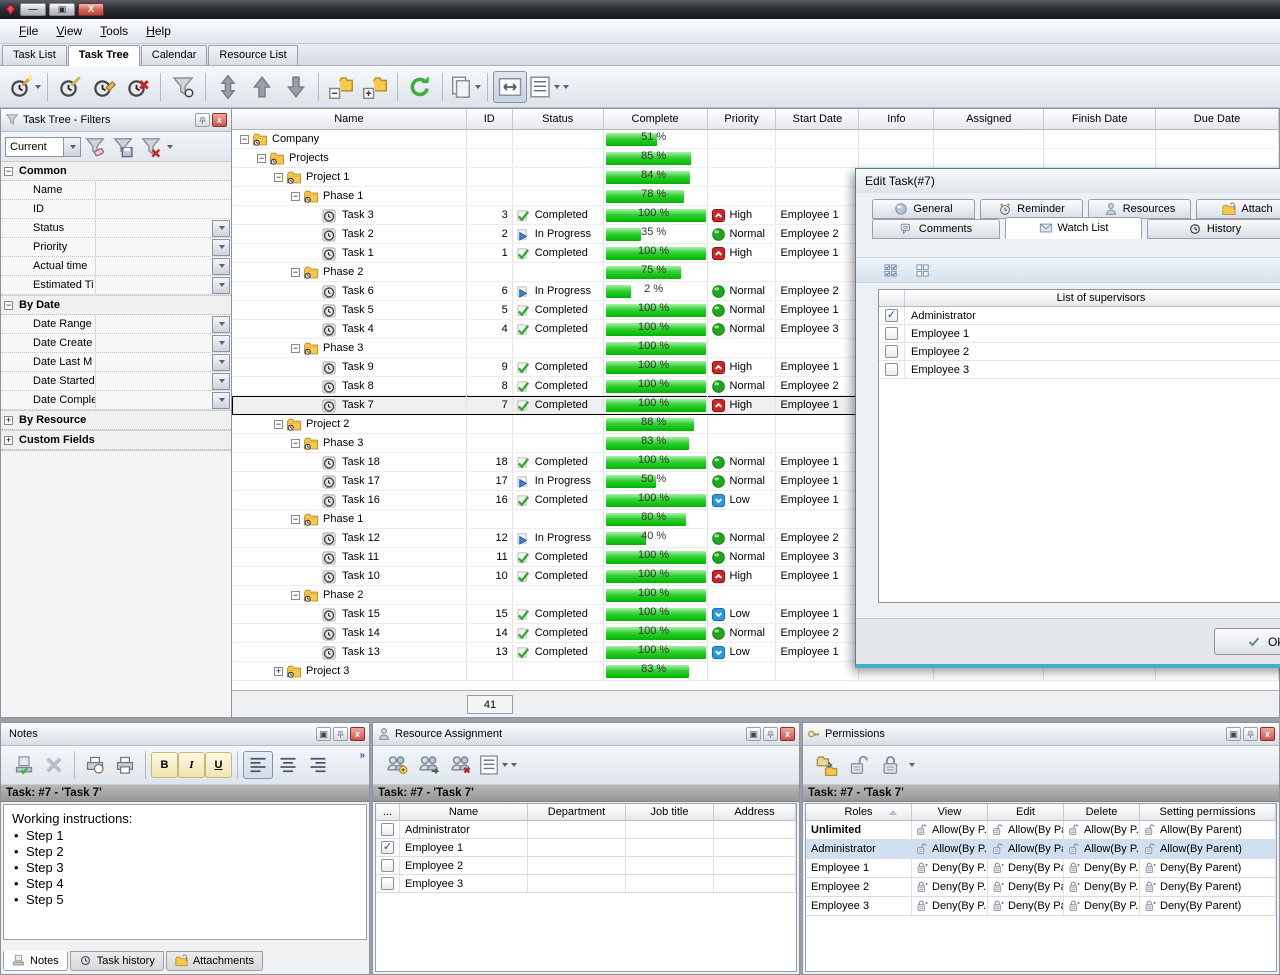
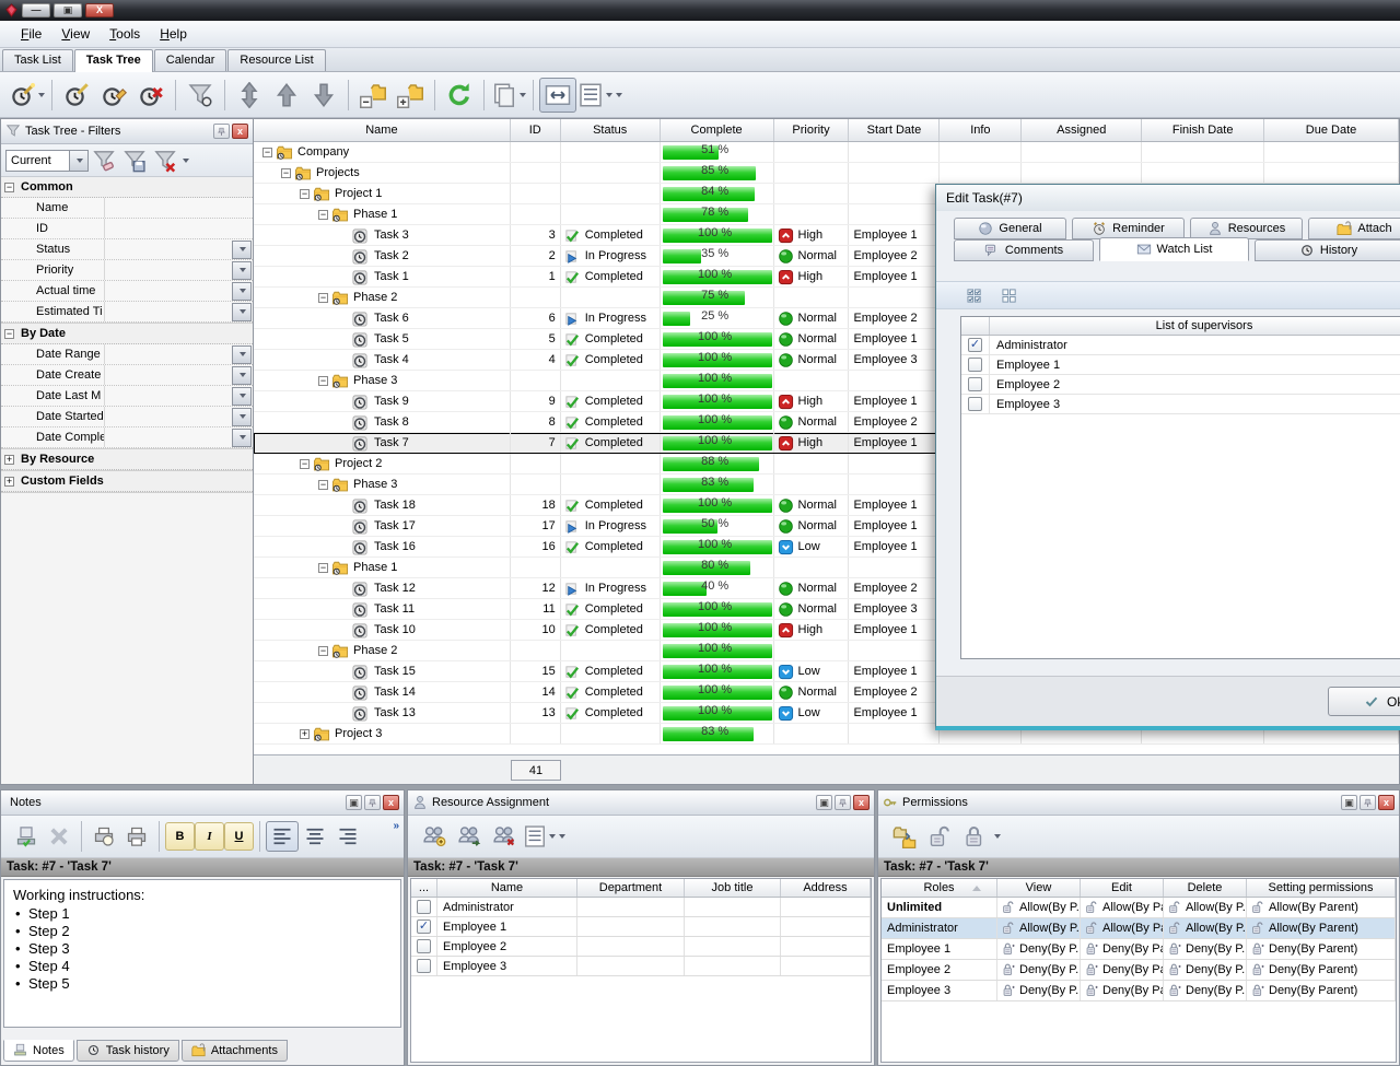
  —
  ▣
  X
  File
  View
  Tools
  Help
  Task List
  Task Tree
  Calendar
  Resource List
  Task Tree - Filters
  x
  Current
  −
  Common
  Name
  ID
  Status
  Priority
  Actual time
  Estimated Ti
  −
  By Date
  Date Range
  Date Create
  Date Last M
  Date Started
  Date Comple
  +
  By Resource
  +
  Custom Fields
  Name
  ID
  Status
  Complete
  Priority
  Start Date
  Info
  Assigned
  Finish Date
  Due Date
  −
  Company
  51 %
  −
  Projects
  85 %
  −
  Project 1
  84 %
  −
  Phase 1
  78 %
  Task 3
  3
  Completed
  100 %
  High
  Employee 1
  Task 2
  2
  In Progress
  35 %
  Normal
  Employee 2
  Task 1
  1
  Completed
  100 %
  High
  Employee 1
  −
  Phase 2
  75 %
  Task 6
  6
  In Progress
- 2 %
+ 25 %
  Normal
  Employee 2
  Task 5
  5
  Completed
  100 %
  Normal
  Employee 1
  Task 4
  4
  Completed
  100 %
  Normal
  Employee 3
  −
  Phase 3
  100 %
  Task 9
  9
  Completed
  100 %
  High
  Employee 1
  Task 8
  8
  Completed
  100 %
  Normal
  Employee 2
  Task 7
  7
  Completed
  100 %
  High
  Employee 1
  −
  Project 2
  88 %
  −
  Phase 3
  83 %
  Task 18
  18
  Completed
  100 %
  Normal
  Employee 1
  Task 17
  17
  In Progress
  50 %
  Normal
  Employee 1
  Task 16
  16
  Completed
  100 %
  Low
  Employee 1
  −
  Phase 1
  80 %
  Task 12
  12
  In Progress
  40 %
  Normal
  Employee 2
  Task 11
  11
  Completed
  100 %
  Normal
  Employee 3
  Task 10
  10
  Completed
  100 %
  High
  Employee 1
  −
  Phase 2
  100 %
  Task 15
  15
  Completed
  100 %
  Low
  Employee 1
  Task 14
  14
  Completed
  100 %
  Normal
  Employee 2
  Task 13
  13
  Completed
  100 %
  Low
  Employee 1
  +
  Project 3
  83 %
  41
  Edit Task(#7)
  General
  Reminder
  Resources
  Attach
  Comments
  Watch List
  History
  List of supervisors
  Administrator
  Employee 1
  Employee 2
  Employee 3
  Notes
  ▣
  x
  B
  I
  U
  »
  Task: #7 - 'Task 7'
  Working instructions:
  Step 1
  Step 2
  Step 3
  Step 4
  Step 5
  Notes
  Task history
  Attachments
  Resource Assignment
  ▣
  x
  Task: #7 - 'Task 7'
  ...
  Name
  Department
  Job title
  Address
  Administrator
  Employee 1
  Employee 2
  Employee 3
  Permissions
  ▣
  x
  Task: #7 - 'Task 7'
  Roles
  View
  Edit
  Delete
  Setting permissions
  Unlimited
  Allow(By P.
  Allow(By P
  Allow(By P.
  Allow(By Parent)
  Administrator
  Allow(By P.
  Allow(By P
  Allow(By P.
  Allow(By Parent)
  Employee 1
  Deny(By P.
  Deny(By P
  Deny(By P.
  Deny(By Parent)
  Employee 2
  Deny(By P.
  Deny(By P
  Deny(By P.
  Deny(By Parent)
  Employee 3
  Deny(By P.
  Deny(By P
  Deny(By P.
  Deny(By Parent)
